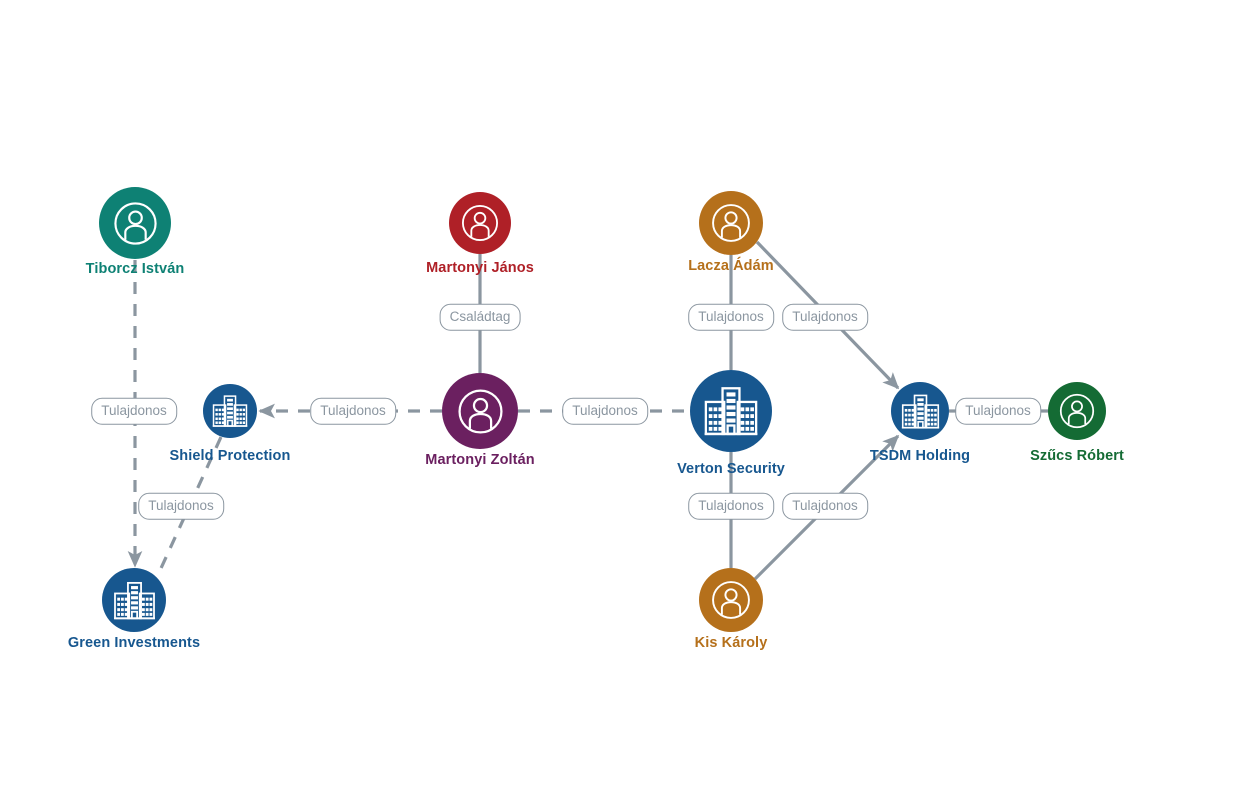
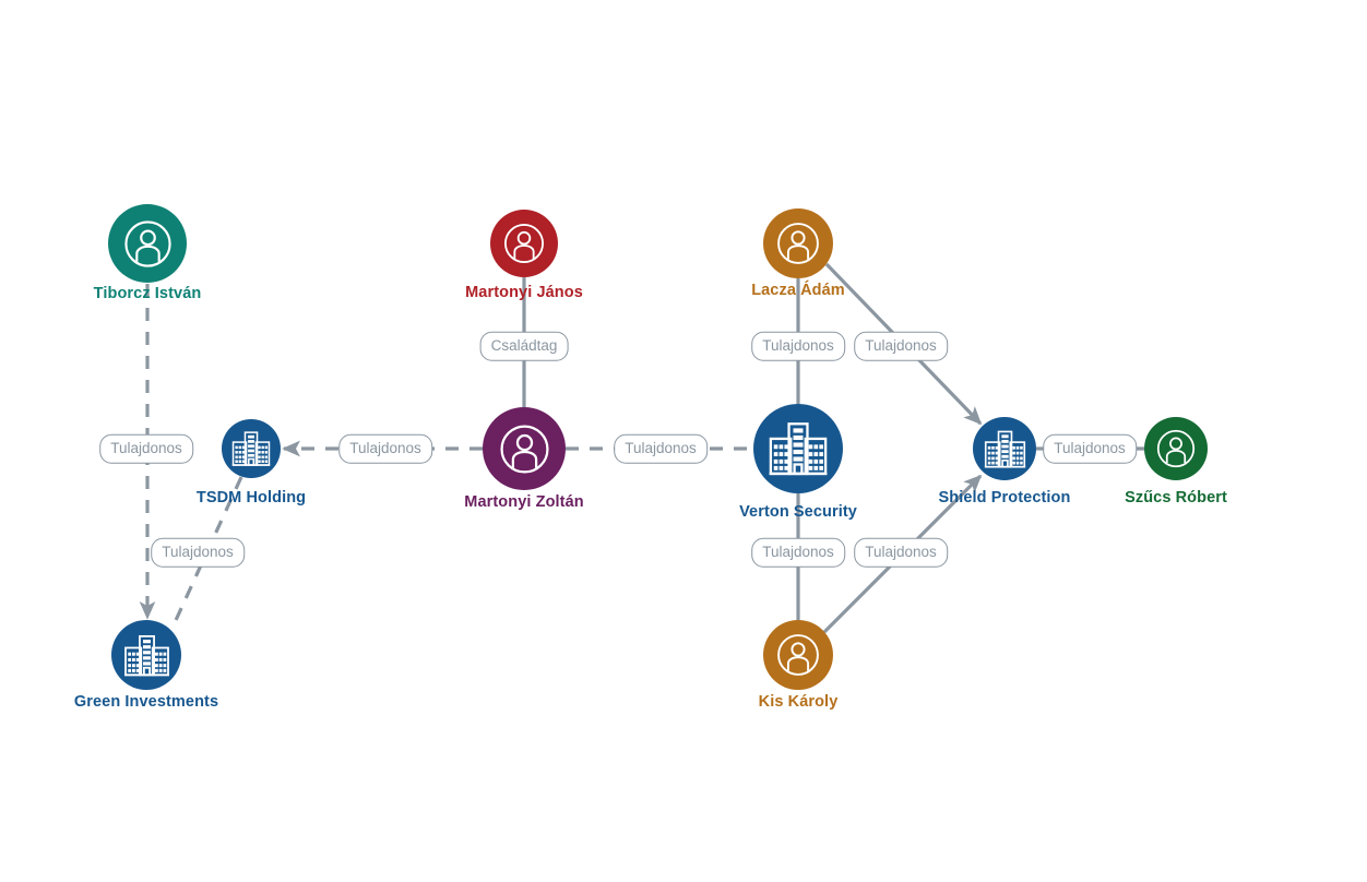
  Tiborcz István
  Martonyi János
  Lacza Ádám
- Shield Protection
+ TSDM Holding
  Martonyi Zoltán
  Verton Security
- TSDM Holding
+ Shield Protection
  Szűcs Róbert
  Green Investments
  Kis Károly
  Tulajdonos
  Tulajdonos
  Tulajdonos
  Családtag
  Tulajdonos
  Tulajdonos
  Tulajdonos
  Tulajdonos
  Tulajdonos
  Tulajdonos
